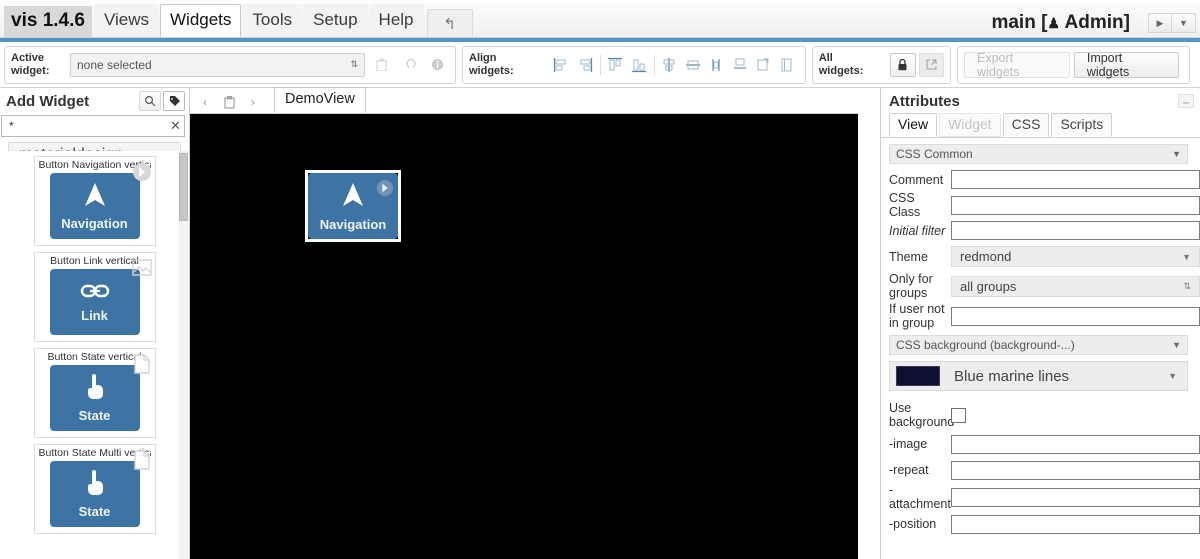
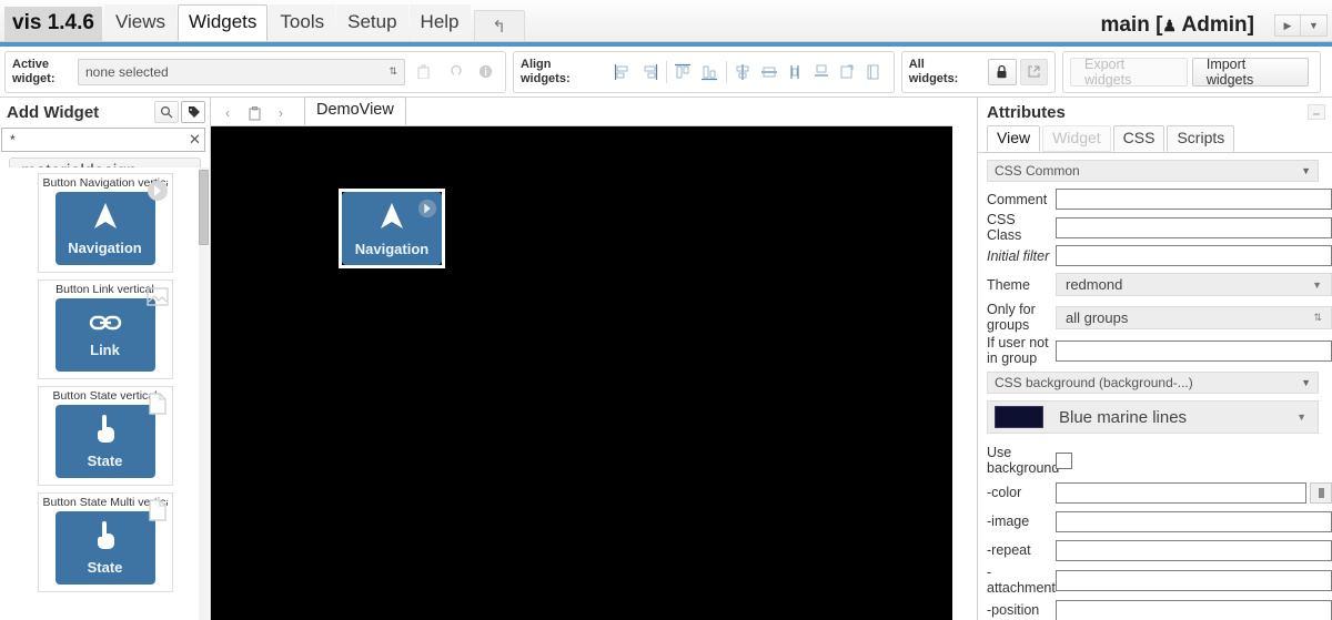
  vis 1.4.6
  Views
  Widgets
  Tools
  Setup
  Help
  ↰
  main [♟ Admin]
  ▶
  ▼
  Active
  widget:
  none selected
  ⇅
  Align widgets:
  All widgets:
  Export widgets
  Import widgets
  Add Widget
  *
  ✕
  Button Navigation ve
  Navigation
  Button Link vertical
  Link
  Button State vertic
  State
  Button State Multi vec
  State
  ‹
  ›
  DemoView
  Navigation
  Attributes
  ━
  View
  Widget
  CSS
  Scripts
  CSS Common
  ▼
  Comment
  CSS Class
  Initial filter
  Theme
  redmond
  ▼
  Only for
  groups
  all groups
  ⇅
  If user not
  in group
  CSS background (background-...)
  ▼
  Blue marine lines
  ▼
  Use
  backgroun
+ -color
  -image
  -repeat
  -
  attachment
  -position
